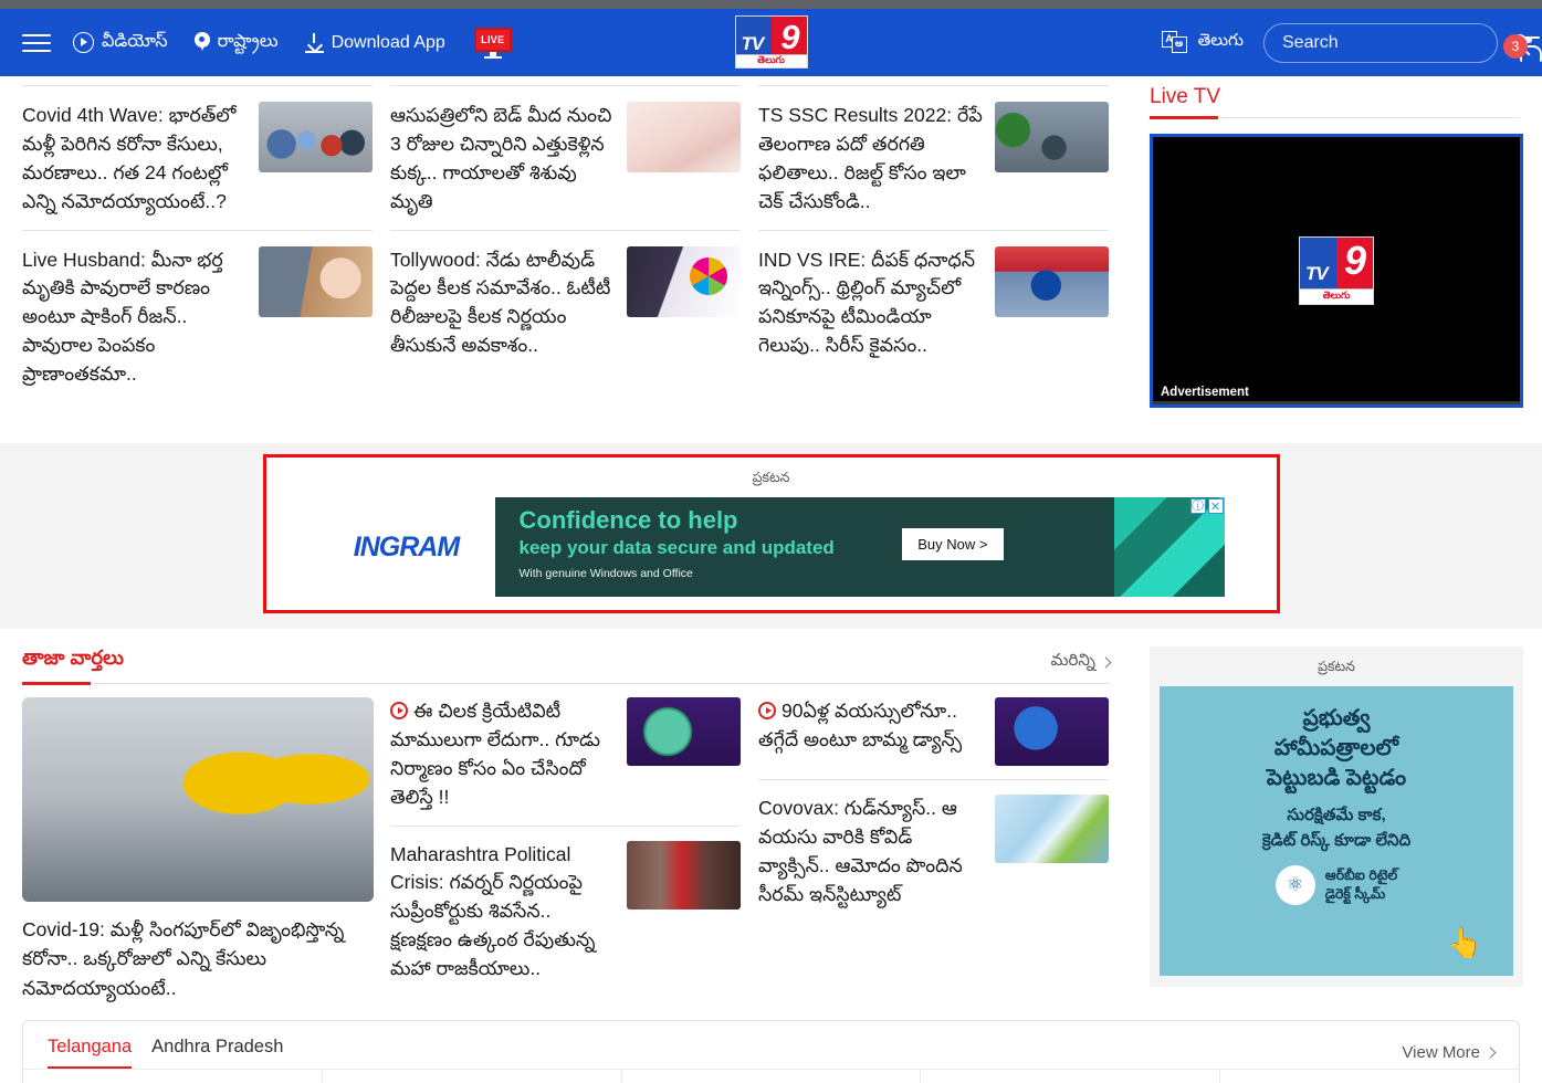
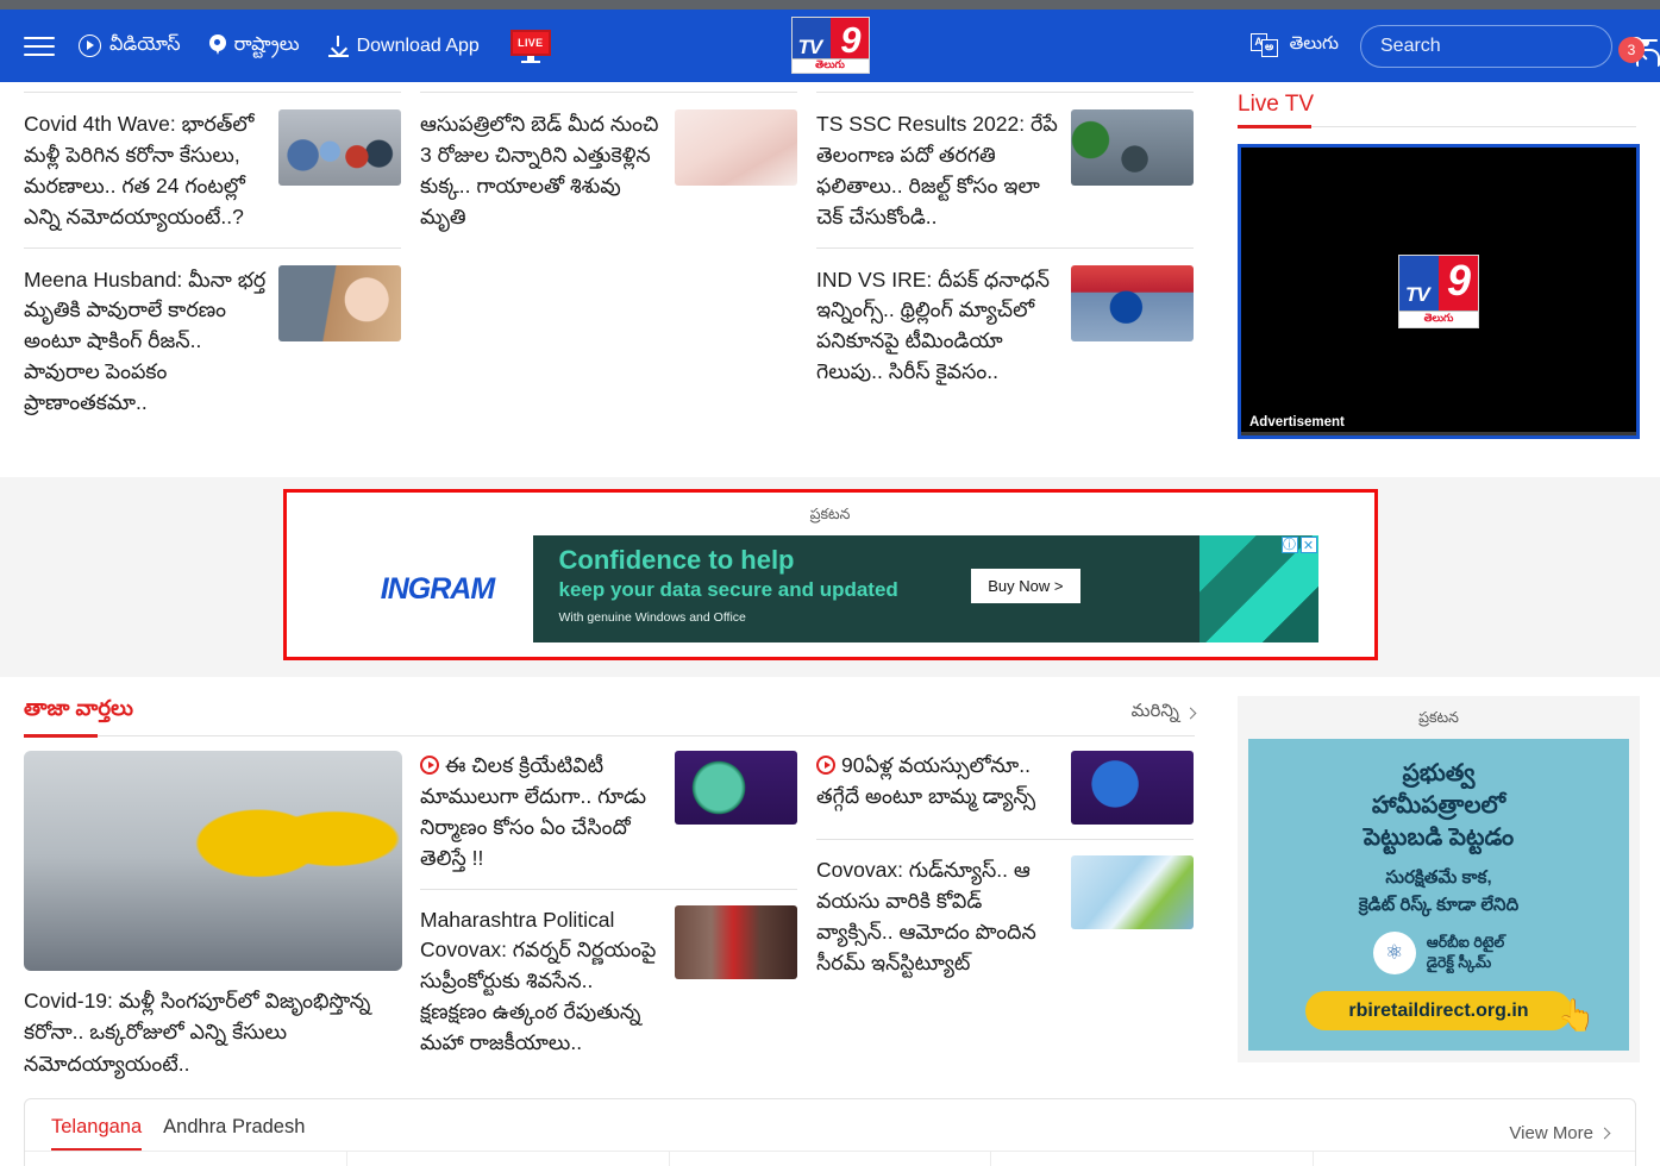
  వీడియోస్
  రాష్ట్రాలు
  Download App
  LIVE
  TV
  9
  తెలుగు
  A
  అ
  తెలుగు
  Search
  3
  Covid 4th Wave: భారత్‌లో మళ్లీ పెరిగిన కరోనా కేసులు, మరణాలు.. గత 24 గంటల్లో ఎన్ని నమోదయ్యాయంటే..?
- Live Husband: మీనా భర్త మృతికి పావురాలే కారణం అంటూ షాకింగ్ రీజన్.. పావురాల పెంపకం ప్రాణాంతకమా..
+ Meena Husband: మీనా భర్త మృతికి పావురాలే కారణం అంటూ షాకింగ్ రీజన్.. పావురాల పెంపకం ప్రాణాంతకమా..
  ఆసుపత్రిలోని బెడ్ మీద నుంచి 3 రోజుల చిన్నారిని ఎత్తుకెళ్లిన కుక్క.. గాయాలతో శిశువు మృతి
- Tollywood: నేడు టాలీవుడ్ పెద్దల కీలక సమావేశం.. ఓటీటీ రిలీజులపై కీలక నిర్ణయం తీసుకునే అవకాశం..
  TS SSC Results 2022: రేపే తెలంగాణ పదో తరగతి ఫలితాలు.. రిజల్ట్ కోసం ఇలా చెక్ చేసుకోండి..
  IND VS IRE: దీపక్ ధనాధన్ ఇన్నింగ్స్.. థ్రిల్లింగ్ మ్యాచ్‌లో పనికూనపై టీమిండియా గెలుపు.. సిరీస్ కైవసం..
  Live TV
  TV
  9
  తెలుగు
  Advertisement
  ప్రకటన
  INGRAM
  Confidence to help
  keep your data secure and updated
  With genuine Windows and Office
  Buy Now >
  ⓘ
  ✕
  తాజా వార్తలు
  మరిన్ని
  Covid-19: మళ్లీ సింగపూర్‌లో విజృంభిస్తొన్న కరోనా.. ఒక్కరోజులో ఎన్ని కేసులు నమోదయ్యాయంటే..
  ఈ చిలక క్రియేటివిటీ మాములుగా లేదుగా.. గూడు నిర్మాణం కోసం ఏం చేసిందో తెలిస్తే !!
- Maharashtra Political Crisis: గవర్నర్ నిర్ణయంపై సుప్రీంకోర్టుకు శివసేన.. క్షణక్షణం ఉత్కంఠ రేపుతున్న మహా రాజకీయాలు..
+ Maharashtra Political Covovax: గవర్నర్ నిర్ణయంపై సుప్రీంకోర్టుకు శివసేన.. క్షణక్షణం ఉత్కంఠ రేపుతున్న మహా రాజకీయాలు..
  90ఏళ్ల వయస్సులోనూ.. తగ్గేదే అంటూ బామ్మ డ్యాన్స్
  Covovax: గుడ్‌న్యూస్.. ఆ వయసు వారికి కోవిడ్ వ్యాక్సిన్.. ఆమోదం పొందిన సీరమ్ ఇన్‌స్టిట్యూట్
  ప్రకటన
  ప్రభుత్వ
  హామీపత్రాలలో
  పెట్టుబడి పెట్టడం
  సురక్షితమే కాక,
  క్రెడిట్ రిస్క్ కూడా లేనిది
  ⚛
  ఆర్‌బీఐ రిటైల్
  డైరెక్ట్ స్కీమ్
+ rbiretaildirect.org.in
  👆
  Telangana
  Andhra Pradesh
  View More
